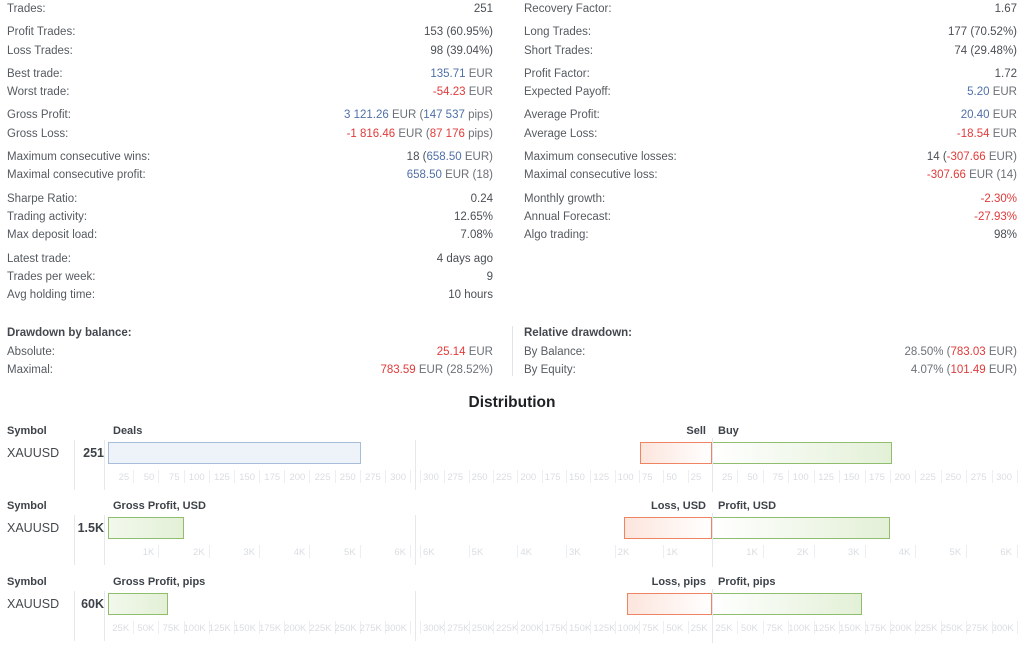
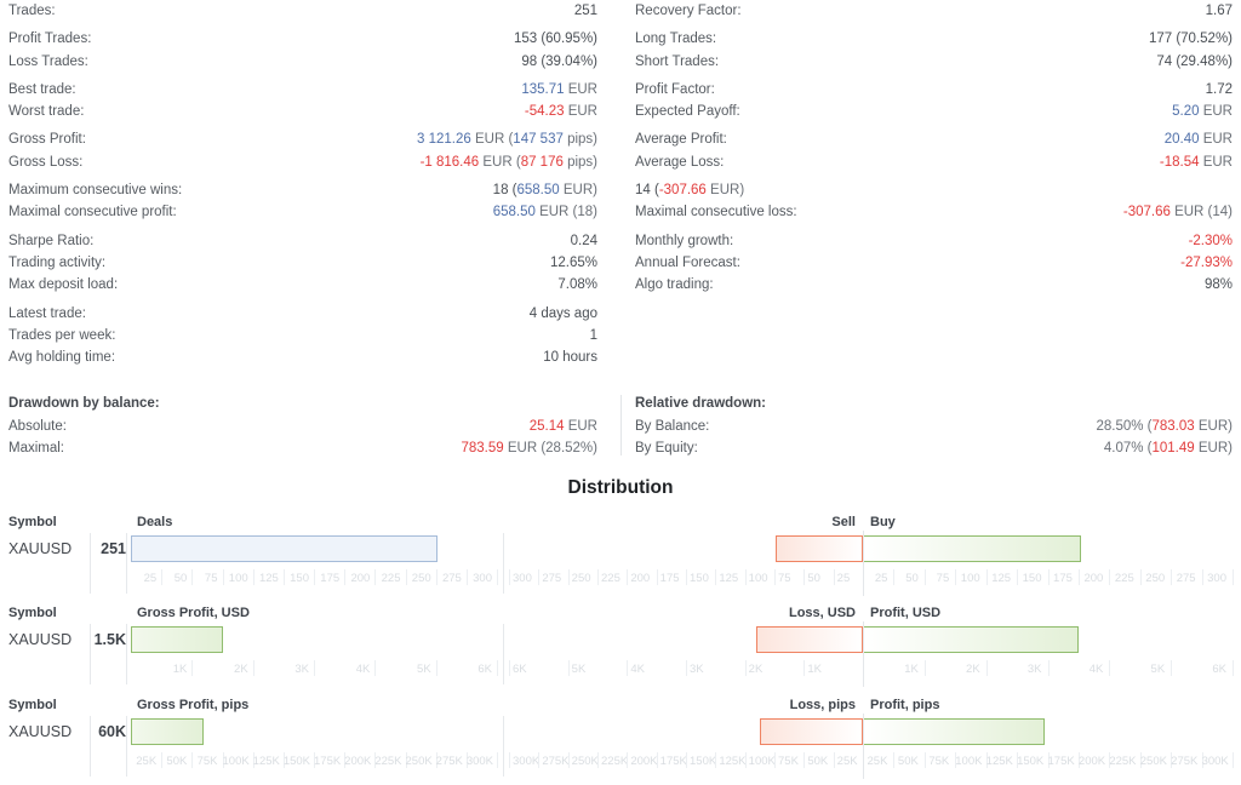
  Trades:
  251
  Profit Trades:
  153 (60.95%)
  Loss Trades:
  98 (39.04%)
  Best trade:
  135.71 EUR
  Worst trade:
  -54.23 EUR
  Gross Profit:
  3 121.26 EUR (147 537 pips)
  Gross Loss:
  -1 816.46 EUR (87 176 pips)
  Maximum consecutive wins:
  18 (658.50 EUR)
  Maximal consecutive profit:
  658.50 EUR (18)
  Sharpe Ratio:
  0.24
  Trading activity:
  12.65%
  Max deposit load:
  7.08%
  Latest trade:
  4 days ago
  Trades per week:
- 9
+ 1
  Avg holding time:
  10 hours
  Recovery Factor:
  1.67
  Long Trades:
  177 (70.52%)
  Short Trades:
  74 (29.48%)
  Profit Factor:
  1.72
  Expected Payoff:
  5.20 EUR
  Average Profit:
  20.40 EUR
  Average Loss:
  -18.54 EUR
- Maximum consecutive losses:
  14 (-307.66 EUR)
  Maximal consecutive loss:
  -307.66 EUR (14)
  Monthly growth:
  -2.30%
  Annual Forecast:
  -27.93%
  Algo trading:
  98%
  Drawdown by balance:
  Absolute:
  25.14 EUR
  Maximal:
  783.59 EUR (28.52%)
  Relative drawdown:
  By Balance:
  28.50% (783.03 EUR)
  By Equity:
  4.07% (101.49 EUR)
  Distribution
  Symbol
  XAUUSD
  Deals
  251
  25
  50
  75
  100
  125
  150
  175
  200
  225
  250
  275
  300
  Sell
  Buy
  300
  275
  250
  225
  200
  175
  150
  125
  100
  75
  50
  25
  25
  50
  75
  100
  125
  150
  175
  200
  225
  250
  275
  300
  Symbol
  XAUUSD
  Gross Profit, USD
  1.5K
  1K
  2K
  3K
  4K
  5K
  6K
  Loss, USD
  Profit, USD
  6K
  5K
  4K
  3K
  2K
  1K
  1K
  2K
  3K
  4K
  5K
  6K
  Symbol
  XAUUSD
  Gross Profit, pips
  60K
  25K
  50K
  75K
  100K
  125K
  150K
  175K
  200K
  225K
  250K
  275K
  300K
  Loss, pips
  Profit, pips
  300K
  275K
  250K
  225K
  200K
  175K
  150K
  125K
  100K
  75K
  50K
  25K
  25K
  50K
  75K
  100K
  125K
  150K
  175K
  200K
  225K
  250K
  275K
  300K
